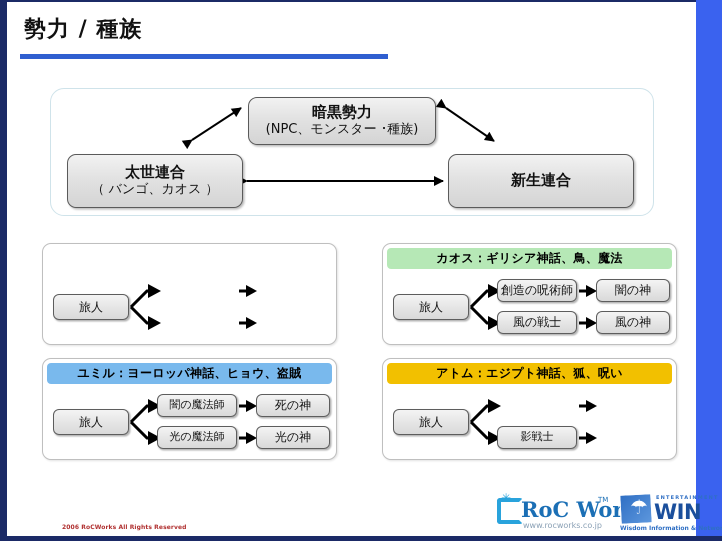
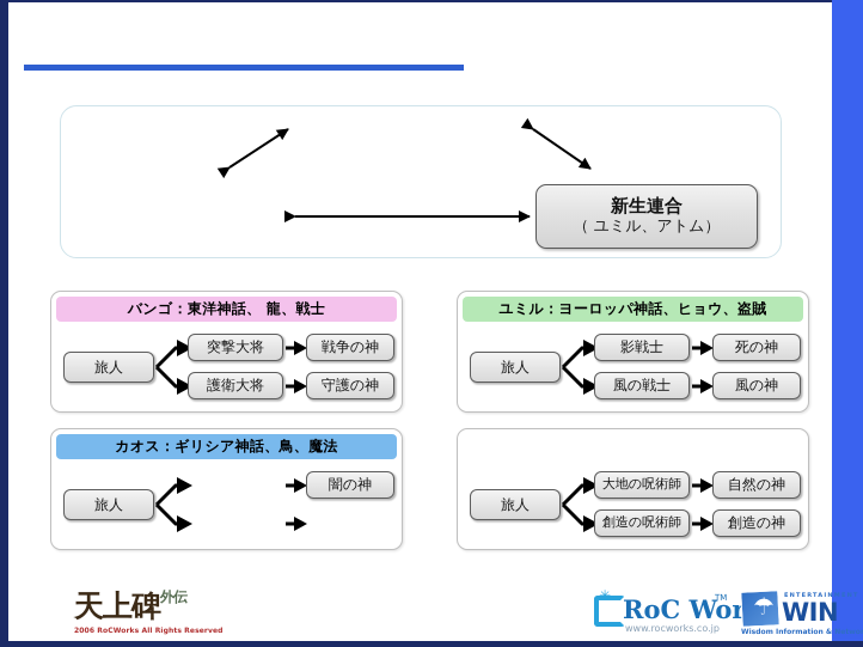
- 勢力 / 種族
- 暗黒勢力
- (NPC、モンスター ･種族)
- 太世連合
- （ バンゴ、カオス ）
  新生連合
+ （ ユミル、アトム）
+ バンゴ：東洋神話、 龍、戦士
  旅人
+ 突撃大将
+ 護衛大将
+ 戦争の神
+ 守護の神
- カオス：ギリシア神話、鳥、魔法
+ ユミル：ヨーロッパ神話、ヒョウ、盗賊
  旅人
- 創造の呪術師
+ 影戦士
  風の戦士
- 闇の神
+ 死の神
  風の神
- ユミル：ヨーロッパ神話、ヒョウ、盗賊
+ カオス：ギリシア神話、鳥、魔法
  旅人
- 闇の魔法師
- 光の魔法師
- 死の神
+ 闇の神
- 光の神
- アトム：エジプト神話、狐、呪い
  旅人
+ 大地の呪術師
- 影戦士
+ 創造の呪術師
+ 自然の神
+ 創造の神
+ 天上碑外伝
  ✳
  RoC Wor
  TM
  www.rocworks.co.jp
  ☂
  WIN
